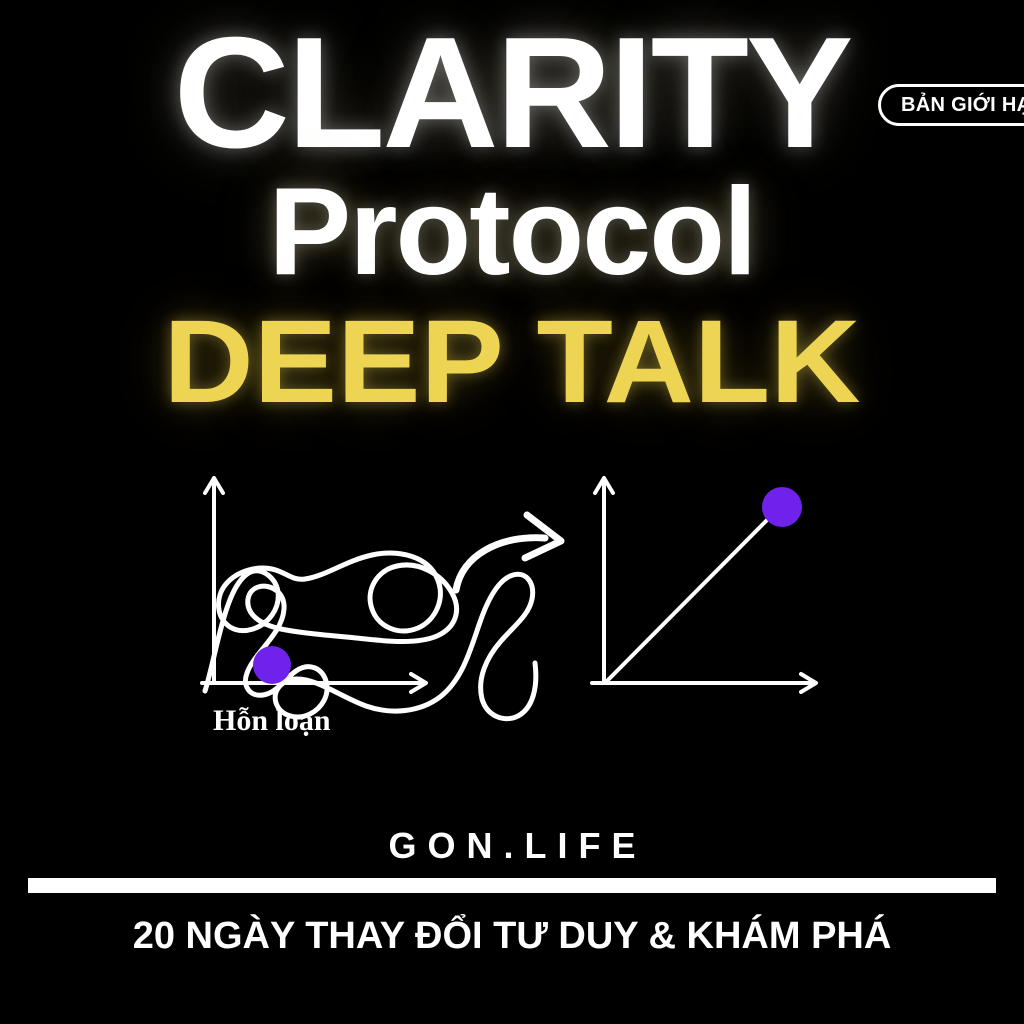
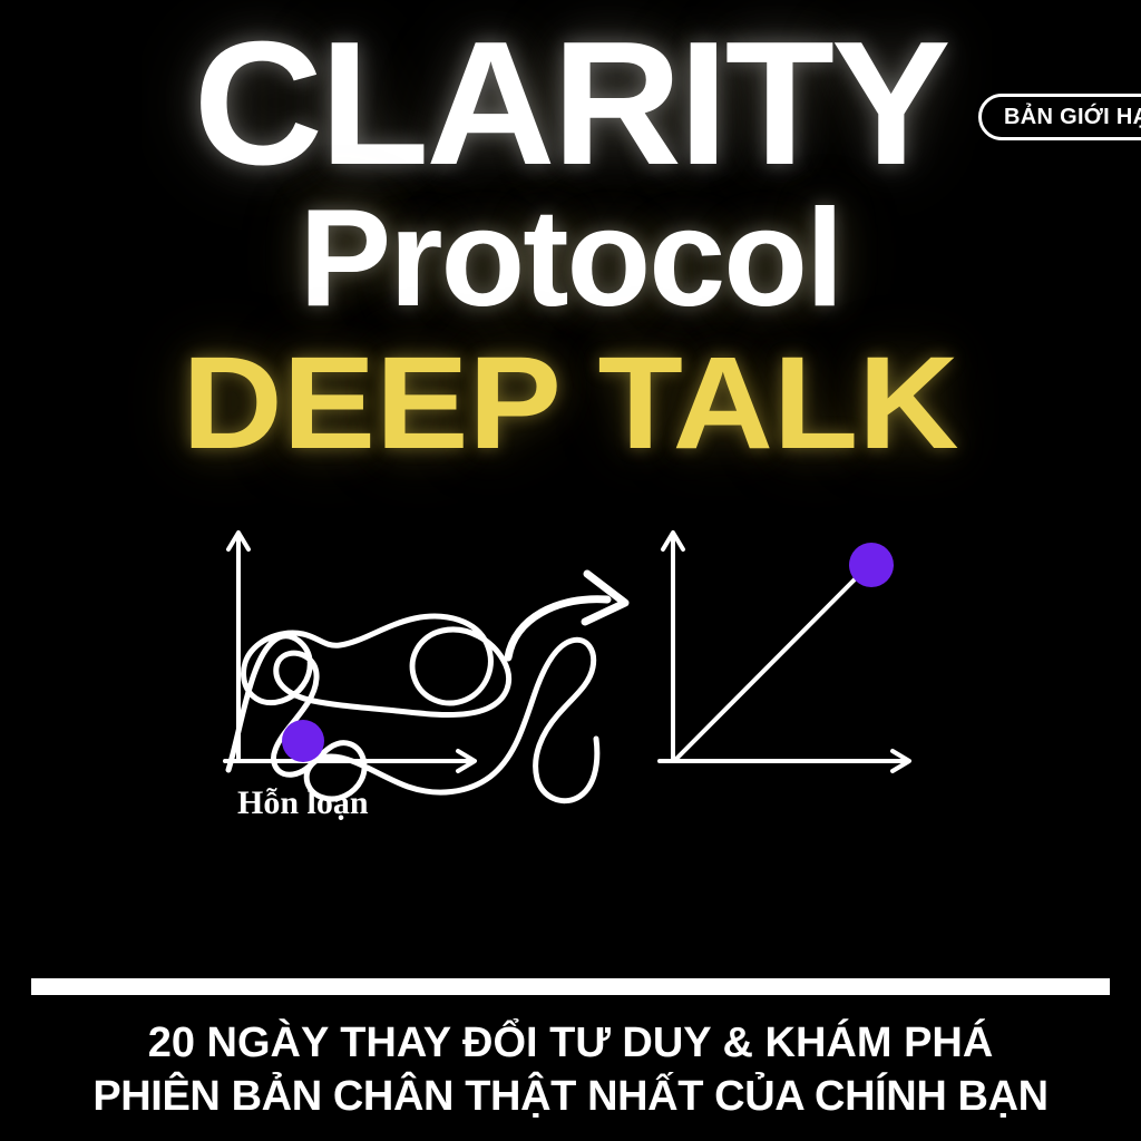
  CLARITY
  Protocol
  DEEP TALK
  BẢN GIỚI H
  Hỗn loạn
- GON.LIFE
  20 NGÀY THAY ĐỔI TƯ DUY & KHÁM PHÁ
+ PHIÊN BẢN CHÂN THẬT NHẤT CỦA CHÍNH BẠN
